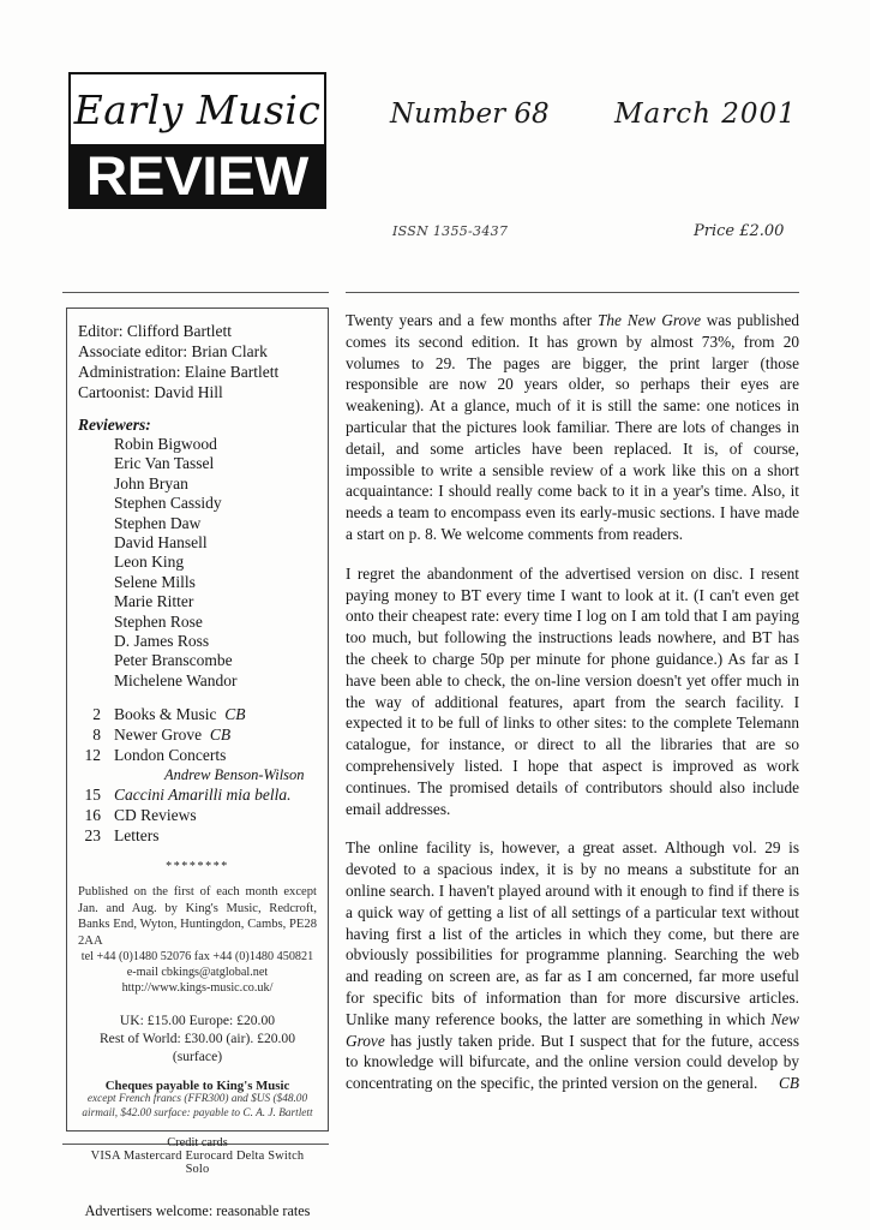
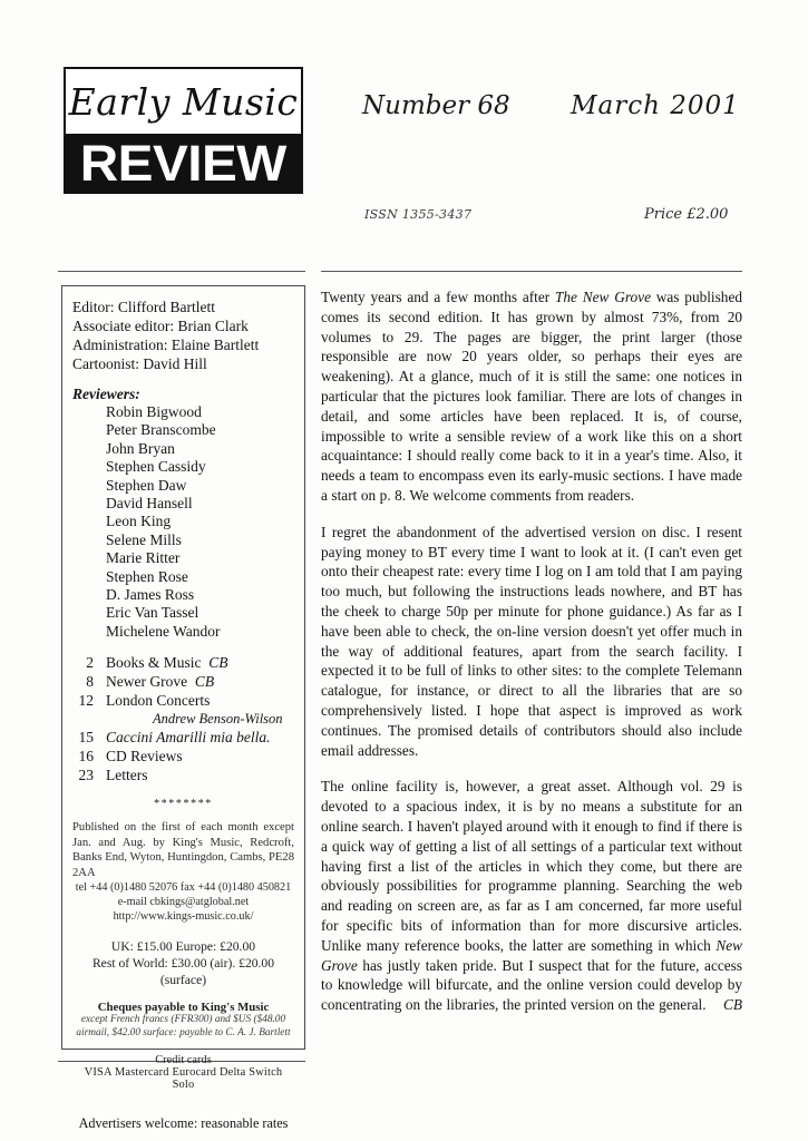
  Early Music
  REVIEW
  Number 68
  March 2001
  ISSN 1355-3437
  Price £2.00
  Editor: Clifford Bartlett
  Associate editor: Brian Clark
  Administration: Elaine Bartlett
  Cartoonist: David Hill
  Reviewers:
  Robin Bigwood
- Eric Van Tassel
+ Peter Branscombe
  John Bryan
  Stephen Cassidy
  Stephen Daw
  David Hansell
  Leon King
  Selene Mills
  Marie Ritter
  Stephen Rose
  D. James Ross
- Peter Branscombe
+ Eric Van Tassel
  Michelene Wandor
  2
  Books & Music CB
  8
  Newer Grove CB
  12
  London Concerts
  Andrew Benson-Wilson
  15
  Caccini Amarilli mia bella.
  16
  CD Reviews
  23
  Letters
  ********
  Published on the first of each month except Jan. and Aug. by King's Music, Redcroft, Banks End, Wyton, Huntingdon, Cambs, PE28 2AA
  tel +44 (0)1480 52076 fax +44 (0)1480 450821
  e-mail cbkings@atglobal.net
  http://www.kings-music.co.uk/
  UK: £15.00 Europe: £20.00
  Rest of World: £30.00 (air). £20.00 (surface)
  Cheques payable to King's Music
  except French francs (FFR300) and $US ($48.00
  airmail, $42.00 surface: payable to C. A. J. Bartlett
  Credit cards
  VISA Mastercard Eurocard Delta Switch Solo
  Advertisers welcome: reasonable rates
  Twenty years and a few months after The New Grove was published comes its second edition. It has grown by almost 73%, from 20 volumes to 29. The pages are bigger, the print larger (those responsible are now 20 years older, so perhaps their eyes are weakening). At a glance, much of it is still the same: one notices in particular that the pictures look familiar. There are lots of changes in detail, and some articles have been replaced. It is, of course, impossible to write a sensible review of a work like this on a short acquaintance: I should really come back to it in a year's time. Also, it needs a team to encompass even its early-music sections. I have made a start on p. 8. We welcome comments from readers.
  I regret the abandonment of the advertised version on disc. I resent paying money to BT every time I want to look at it. (I can't even get onto their cheapest rate: every time I log on I am told that I am paying too much, but following the instructions leads nowhere, and BT has the cheek to charge 50p per minute for phone guidance.) As far as I have been able to check, the on-line version doesn't yet offer much in the way of additional features, apart from the search facility. I expected it to be full of links to other sites: to the complete Telemann catalogue, for instance, or direct to all the libraries that are so comprehensively listed. I hope that aspect is improved as work continues. The promised details of contributors should also include email addresses.
- The online facility is, however, a great asset. Although vol. 29 is devoted to a spacious index, it is by no means a substitute for an online search. I haven't played around with it enough to find if there is a quick way of getting a list of all settings of a particular text without having first a list of the articles in which they come, but there are obviously possibilities for programme planning. Searching the web and reading on screen are, as far as I am concerned, far more useful for specific bits of information than for more discursive articles. Unlike many reference books, the latter are something in which New Grove has justly taken pride. But I suspect that for the future, access to knowledge will bifurcate, and the online version could develop by concentrating on the specific, the printed version on the general.
+ The online facility is, however, a great asset. Although vol. 29 is devoted to a spacious index, it is by no means a substitute for an online search. I haven't played around with it enough to find if there is a quick way of getting a list of all settings of a particular text without having first a list of the articles in which they come, but there are obviously possibilities for programme planning. Searching the web and reading on screen are, as far as I am concerned, far more useful for specific bits of information than for more discursive articles. Unlike many reference books, the latter are something in which New Grove has justly taken pride. But I suspect that for the future, access to knowledge will bifurcate, and the online version could develop by concentrating on the libraries, the printed version on the general.
  CB
